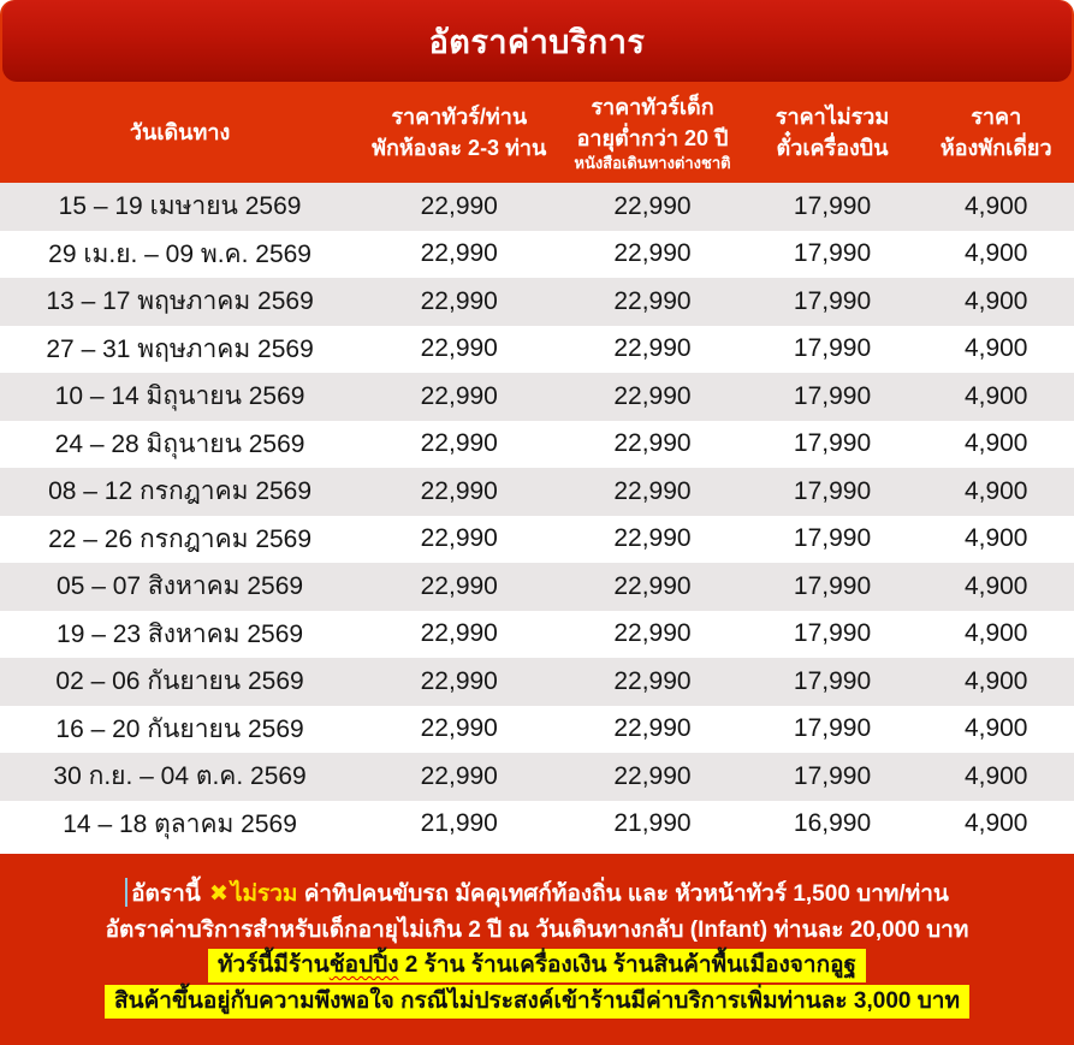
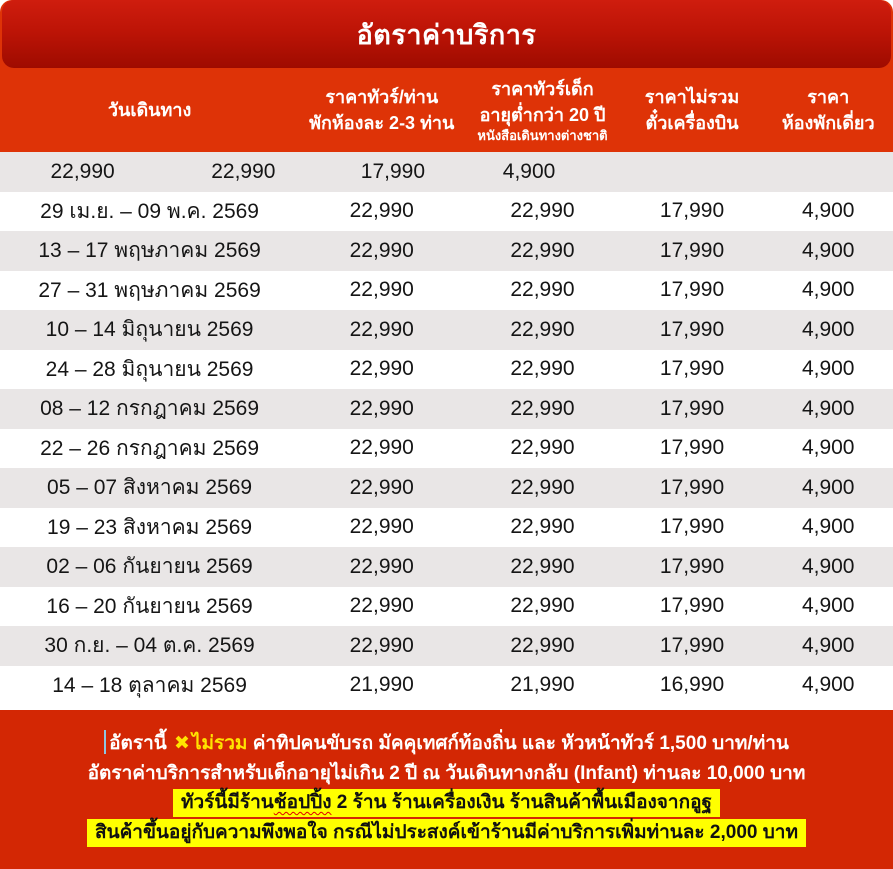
  อัตราค่าบริการ
  วันเดินทาง
  ราคาทัวร์/ท่าน
  พักห้องละ 2-3 ท่าน
  ราคาทัวร์เด็ก
  อายุต่ำกว่า 20 ปี
  หนังสือเดินทางต่างชาติ
  ราคาไม่รวม
  ตั๋วเครื่องบิน
  ราคา
  ห้องพักเดี่ยว
- 15 – 19 เมษายน 2569
  22,990
  22,990
  17,990
  4,900
  29 เม.ย. – 09 พ.ค. 2569
  22,990
  22,990
  17,990
  4,900
  13 – 17 พฤษภาคม 2569
  22,990
  22,990
  17,990
  4,900
  27 – 31 พฤษภาคม 2569
  22,990
  22,990
  17,990
  4,900
  10 – 14 มิถุนายน 2569
  22,990
  22,990
  17,990
  4,900
  24 – 28 มิถุนายน 2569
  22,990
  22,990
  17,990
  4,900
  08 – 12 กรกฎาคม 2569
  22,990
  22,990
  17,990
  4,900
  22 – 26 กรกฎาคม 2569
  22,990
  22,990
  17,990
  4,900
  05 – 07 สิงหาคม 2569
  22,990
  22,990
  17,990
  4,900
  19 – 23 สิงหาคม 2569
  22,990
  22,990
  17,990
  4,900
  02 – 06 กันยายน 2569
  22,990
  22,990
  17,990
  4,900
  16 – 20 กันยายน 2569
  22,990
  22,990
  17,990
  4,900
  30 ก.ย. – 04 ต.ค. 2569
  22,990
  22,990
  17,990
  4,900
  14 – 18 ตุลาคม 2569
  21,990
  21,990
  16,990
  4,900
  อัตรานี้ ✖ไม่รวม ค่าทิปคนขับรถ มัคคุเทศก์ท้องถิ่น และ หัวหน้าทัวร์ 1,500 บาท/ท่าน
- อัตราค่าบริการสำหรับเด็กอายุไม่เกิน 2 ปี ณ วันเดินทางกลับ (Infant) ท่านละ 20,000 บาท
+ อัตราค่าบริการสำหรับเด็กอายุไม่เกิน 2 ปี ณ วันเดินทางกลับ (Infant) ท่านละ 10,000 บาท
  ทัวร์นี้มีร้านช้อปปิ้ง 2 ร้าน ร้านเครื่องเงิน ร้านสินค้าพื้นเมืองจากอูฐ
- สินค้าขึ้นอยู่กับความพึงพอใจ กรณีไม่ประสงค์เข้าร้านมีค่าบริการเพิ่มท่านละ 3,000 บาท
+ สินค้าขึ้นอยู่กับความพึงพอใจ กรณีไม่ประสงค์เข้าร้านมีค่าบริการเพิ่มท่านละ 2,000 บาท
